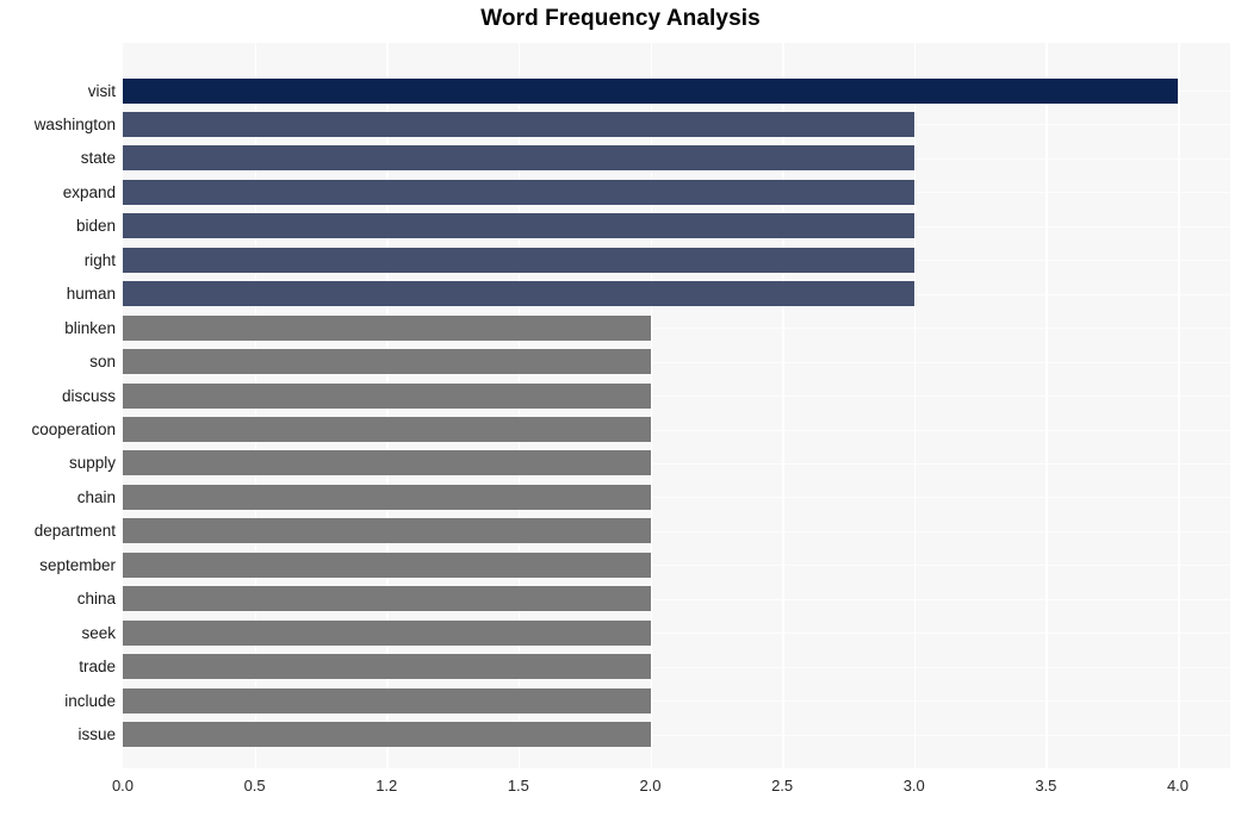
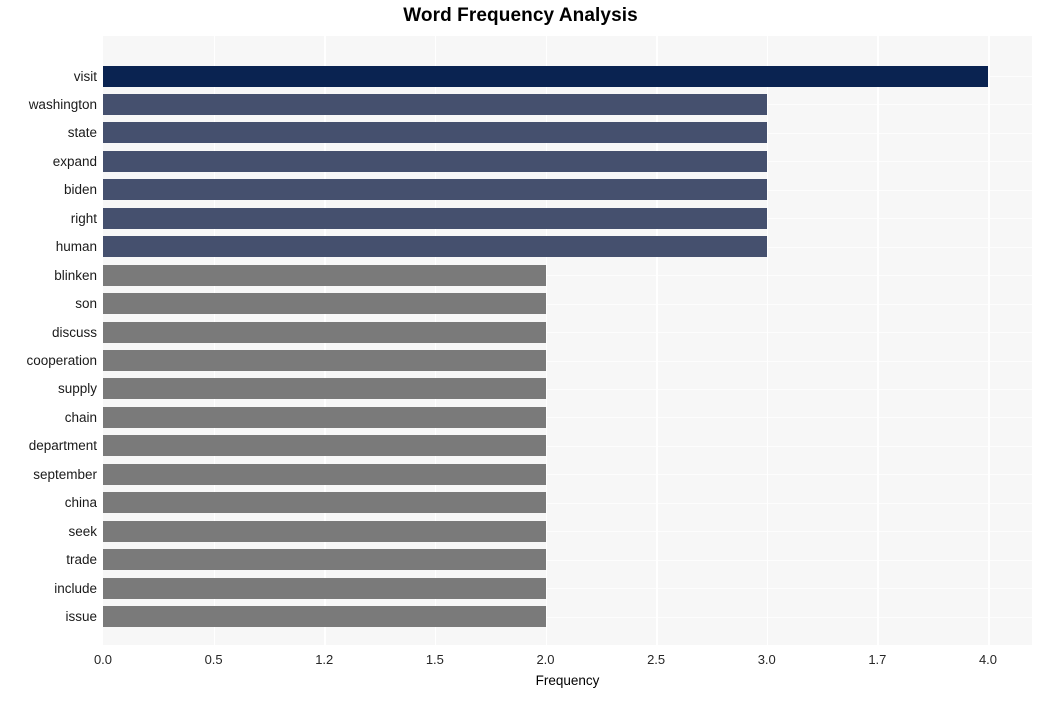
  Word Frequency Analysis
  visit
  washington
  state
  expand
  biden
  right
  human
  blinken
  son
  discuss
  cooperation
  supply
  chain
  department
  september
  china
  seek
  trade
  include
  issue
  0.0
  0.5
  1.2
  1.5
  2.0
  2.5
  3.0
- 3.5
+ 1.7
  4.0
+ Frequency
